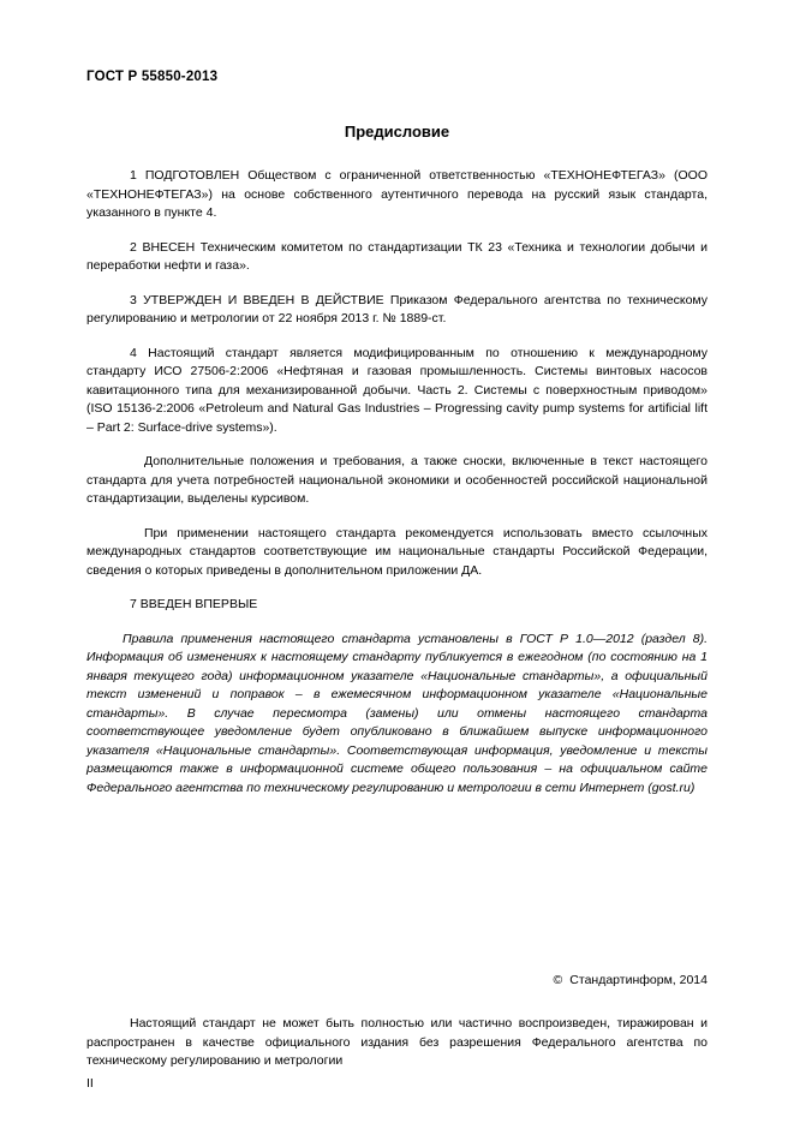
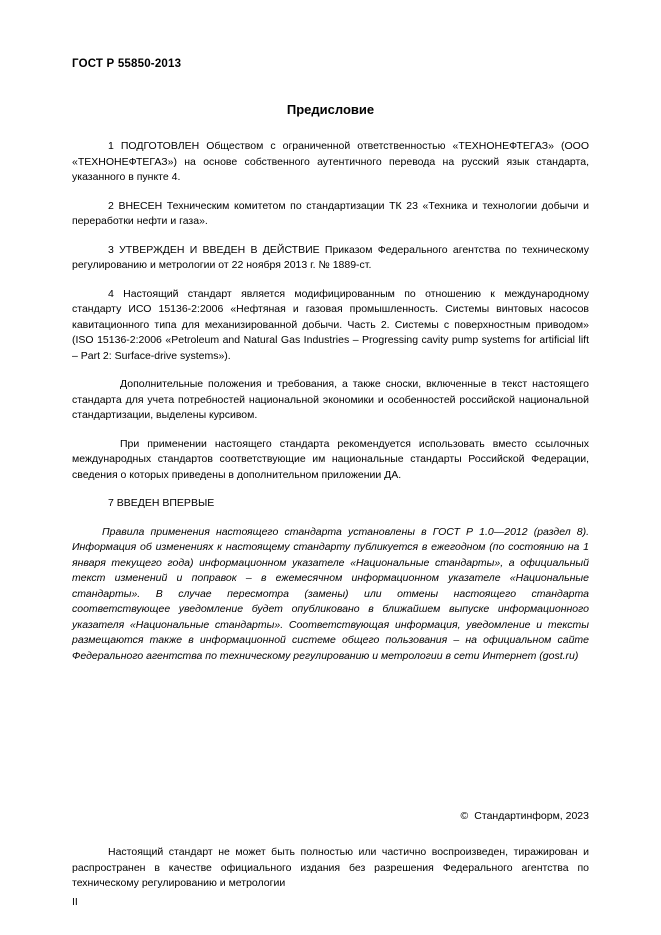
  ГОСТ Р 55850-2013
  Предисловие
  1 ПОДГОТОВЛЕН Обществом с ограниченной ответственностью «ТЕХНОНЕФТЕГАЗ» (ООО «ТЕХНОНЕФТЕГАЗ») на основе собственного аутентичного перевода на русский язык стандарта, указанного в пункте 4.
  2 ВНЕСЕН Техническим комитетом по стандартизации ТК 23 «Техника и технологии добычи и переработки нефти и газа».
  3 УТВЕРЖДЕН И ВВЕДЕН В ДЕЙСТВИЕ Приказом Федерального агентства по техническому регулированию и метрологии от 22 ноября 2013 г. № 1889-ст.
- 4 Настоящий стандарт является модифицированным по отношению к международному стандарту ИСО 27506-2:2006 «Нефтяная и газовая промышленность. Системы винтовых насосов кавитационного типа для механизированной добычи. Часть 2. Системы с поверхностным приводом» (ISO 15136-2:2006 «Petroleum and Natural Gas Industries – Progressing cavity pump systems for artificial lift – Part 2: Surface-drive systems»).
+ 4 Настоящий стандарт является модифицированным по отношению к международному стандарту ИСО 15136-2:2006 «Нефтяная и газовая промышленность. Системы винтовых насосов кавитационного типа для механизированной добычи. Часть 2. Системы с поверхностным приводом» (ISO 15136-2:2006 «Petroleum and Natural Gas Industries – Progressing cavity pump systems for artificial lift – Part 2: Surface-drive systems»).
  Дополнительные положения и требования, а также сноски, включенные в текст настоящего стандарта для учета потребностей национальной экономики и особенностей российской национальной стандартизации, выделены курсивом.
  При применении настоящего стандарта рекомендуется использовать вместо ссылочных международных стандартов соответствующие им национальные стандарты Российской Федерации, сведения о которых приведены в дополнительном приложении ДА.
  7 ВВЕДЕН ВПЕРВЫЕ
  Правила применения настоящего стандарта установлены в ГОСТ Р 1.0—2012 (раздел 8). Информация об изменениях к настоящему стандарту публикуется в ежегодном (по состоянию на 1 января текущего года) информационном указателе «Национальные стандарты», а официальный текст изменений и поправок – в ежемесячном информационном указателе «Национальные стандарты». В случае пересмотра (замены) или отмены настоящего стандарта соответствующее уведомление будет опубликовано в ближайшем выпуске информационного указателя «Национальные стандарты». Соответствующая информация, уведомление и тексты размещаются также в информационной системе общего пользования – на официальном сайте Федерального агентства по техническому регулированию и метрологии в сети Интернет (gost.ru)
- © Стандартинформ, 2014
+ © Стандартинформ, 2023
  Настоящий стандарт не может быть полностью или частично воспроизведен, тиражирован и распространен в качестве официального издания без разрешения Федерального агентства по техническому регулированию и метрологии
  II
